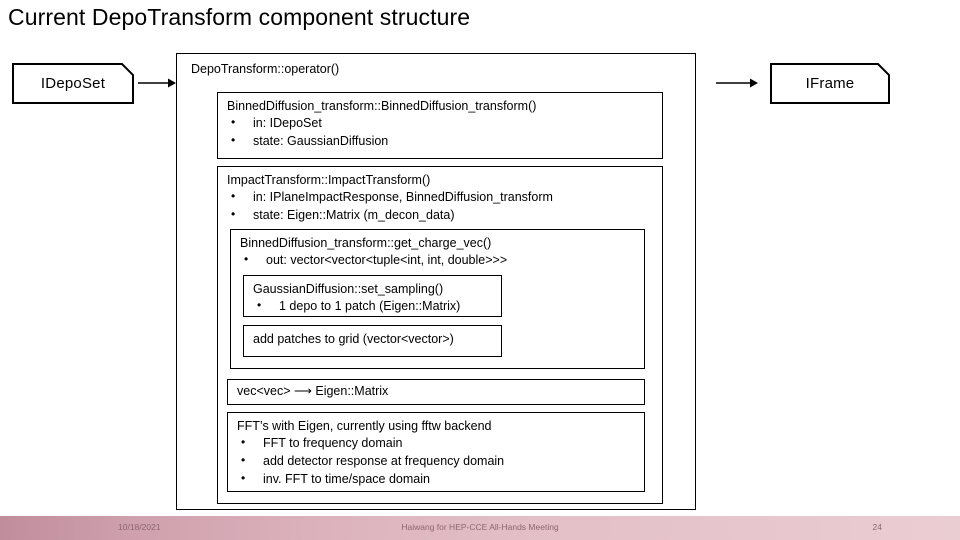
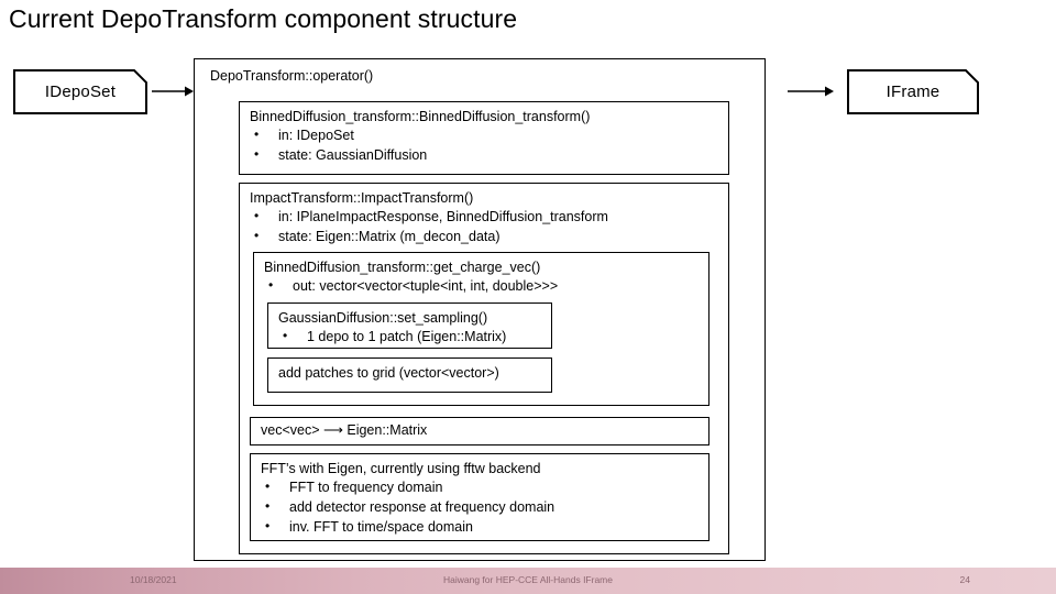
  Current DepoTransform component structure
  IDepoSet
  DepoTransform::operator()
  BinnedDiffusion_transform::BinnedDiffusion_transform()
  in: IDepoSet
  state: GaussianDiffusion
  ImpactTransform::ImpactTransform()
  in: IPlaneImpactResponse, BinnedDiffusion_transform
  state: Eigen::Matrix (m_decon_data)
  BinnedDiffusion_transform::get_charge_vec()
  out: vector<vector<tuple<int, int, double>>>
  GaussianDiffusion::set_sampling()
  1 depo to 1 patch (Eigen::Matrix)
  add patches to grid (vector<vector>)
  vec<vec> ⟶ Eigen::Matrix
  FFT’s with Eigen, currently using fftw backend
  FFT to frequency domain
  add detector response at frequency domain
  inv. FFT to time/space domain
  IFrame
  10/18/2021
- Haiwang for HEP-CCE All-Hands Meeting
+ Haiwang for HEP-CCE All-Hands IFrame
  24
